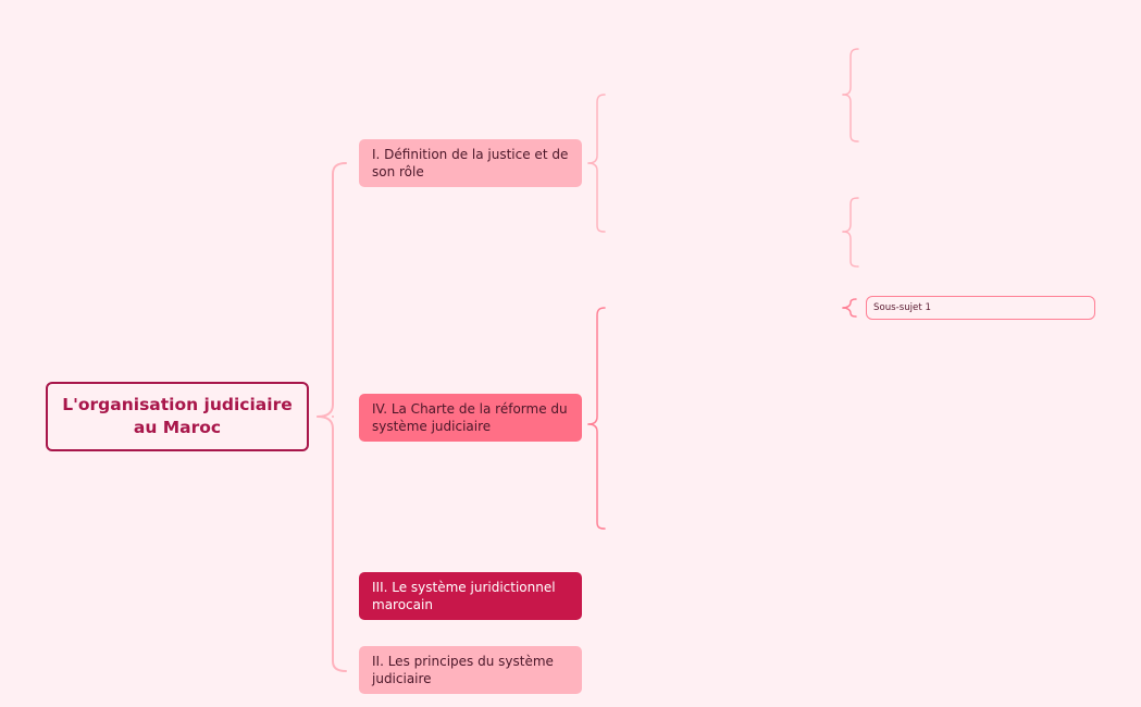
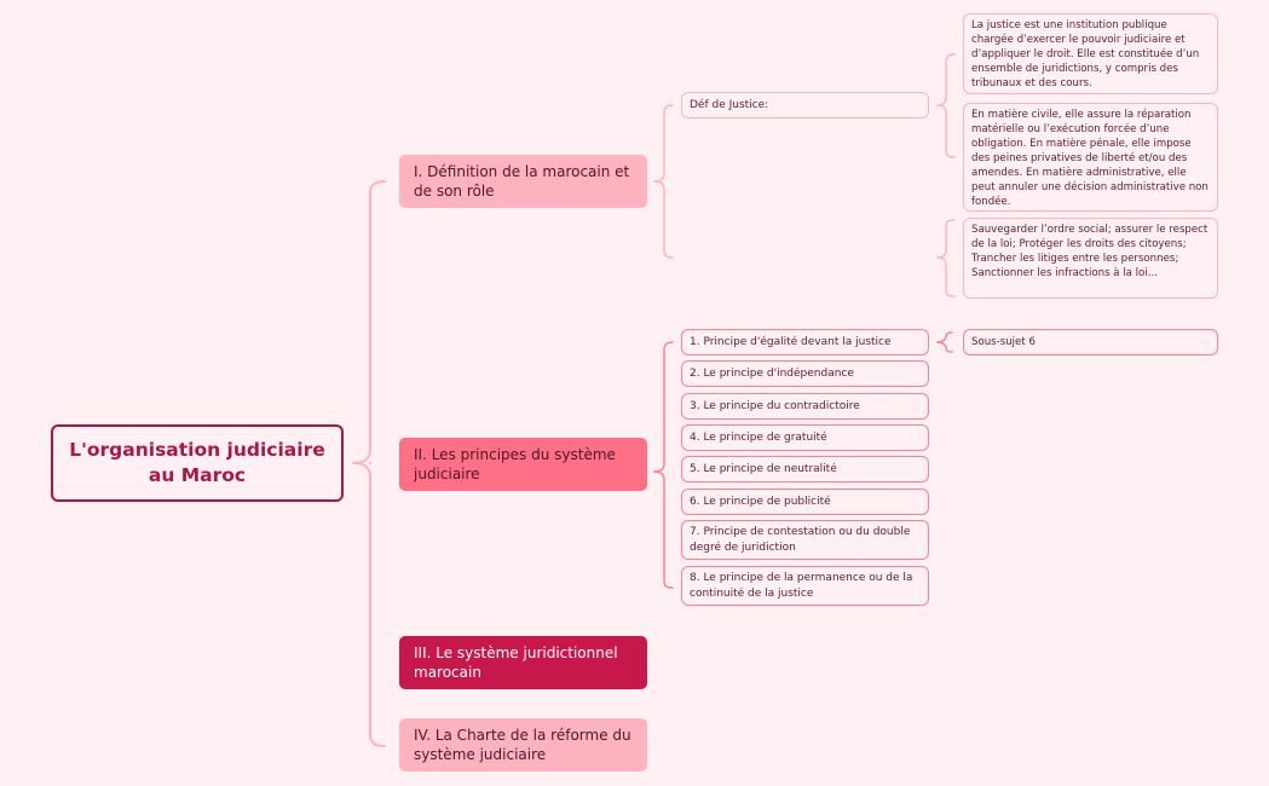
  L'organisation judiciaire au Maroc
- I. Définition de la justice et de son rôle
+ I. Définition de la marocain et de son rôle
- IV. La Charte de la réforme du système judiciaire
+ II. Les principes du système judiciaire
  III. Le système juridictionnel marocain
- II. Les principes du système judiciaire
+ IV. La Charte de la réforme du système judiciaire
+ Déf de Justice:
+ La justice est une institution publique chargée d’exercer le pouvoir judiciaire et d’appliquer le droit. Elle est constituée d’un ensemble de juridictions, y compris des tribunaux et des cours.
+ En matière civile, elle assure la réparation matérielle ou l’exécution forcée d’une obligation. En matière pénale, elle impose des peines privatives de liberté et/ou des amendes. En matière administrative, elle peut annuler une décision administrative non fondée.
+ Sauvegarder l’ordre social; assurer le respect de la loi; Protéger les droits des citoyens; Trancher les litiges entre les personnes; Sanctionner les infractions à la loi...
+ 1. Principe d'égalité devant la justice
+ 2. Le principe d'indépendance
+ 3. Le principe du contradictoire
+ 4. Le principe de gratuité
+ 5. Le principe de neutralité
+ 6. Le principe de publicité
+ 7. Principe de contestation ou du double degré de juridiction
+ 8. Le principe de la permanence ou de la continuité de la justice
- Sous-sujet 1
+ Sous-sujet 6
